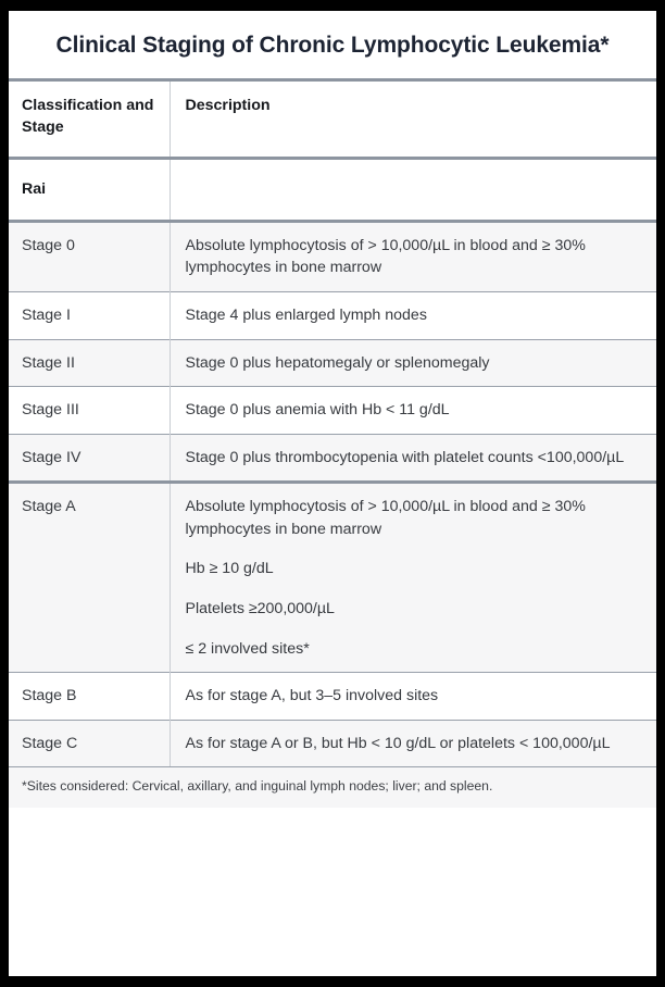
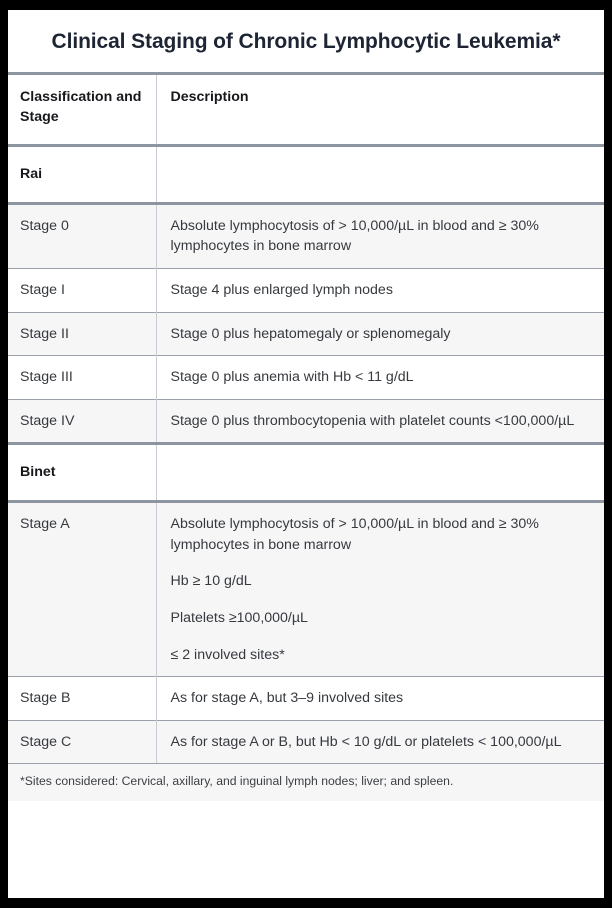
  Clinical Staging of Chronic Lymphocytic Leukemia*
  Classification and Stage	Description
  Rai
  Stage 0	Absolute lymphocytosis of > 10,000/µL in blood and ≥ 30% lymphocytes in bone marrow
  Stage I	Stage 4 plus enlarged lymph nodes
  Stage II	Stage 0 plus hepatomegaly or splenomegaly
  Stage III	Stage 0 plus anemia with Hb < 11 g/dL
  Stage IV	Stage 0 plus thrombocytopenia with platelet counts <100,000/µL
+ Binet
- Stage A	Absolute lymphocytosis of > 10,000/µL in blood and ≥ 30% lymphocytes in bone marrow Hb ≥ 10 g/dL Platelets ≥200,000/µL ≤ 2 involved sites*
+ Stage A	Absolute lymphocytosis of > 10,000/µL in blood and ≥ 30% lymphocytes in bone marrow Hb ≥ 10 g/dL Platelets ≥100,000/µL ≤ 2 involved sites*
- Stage B	As for stage A, but 3–5 involved sites
+ Stage B	As for stage A, but 3–9 involved sites
  Stage C	As for stage A or B, but Hb < 10 g/dL or platelets < 100,000/µL
  *Sites considered: Cervical, axillary, and inguinal lymph nodes; liver; and spleen.
